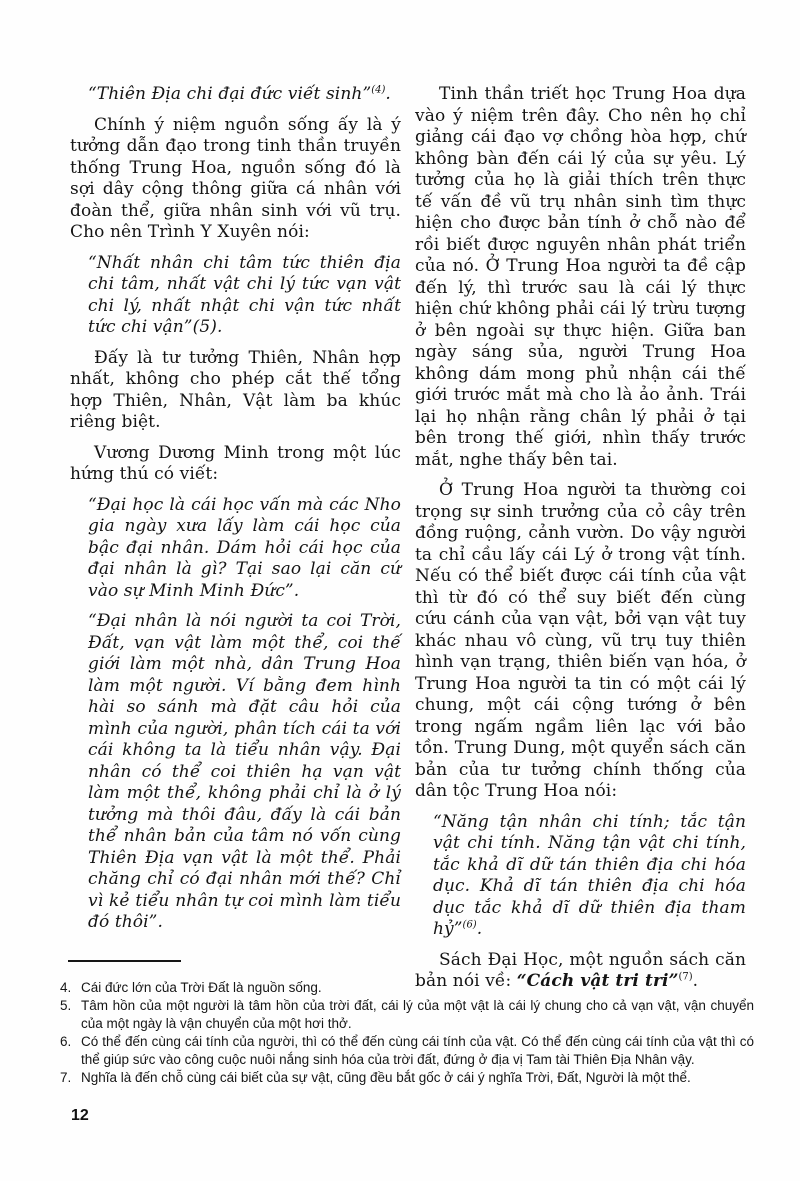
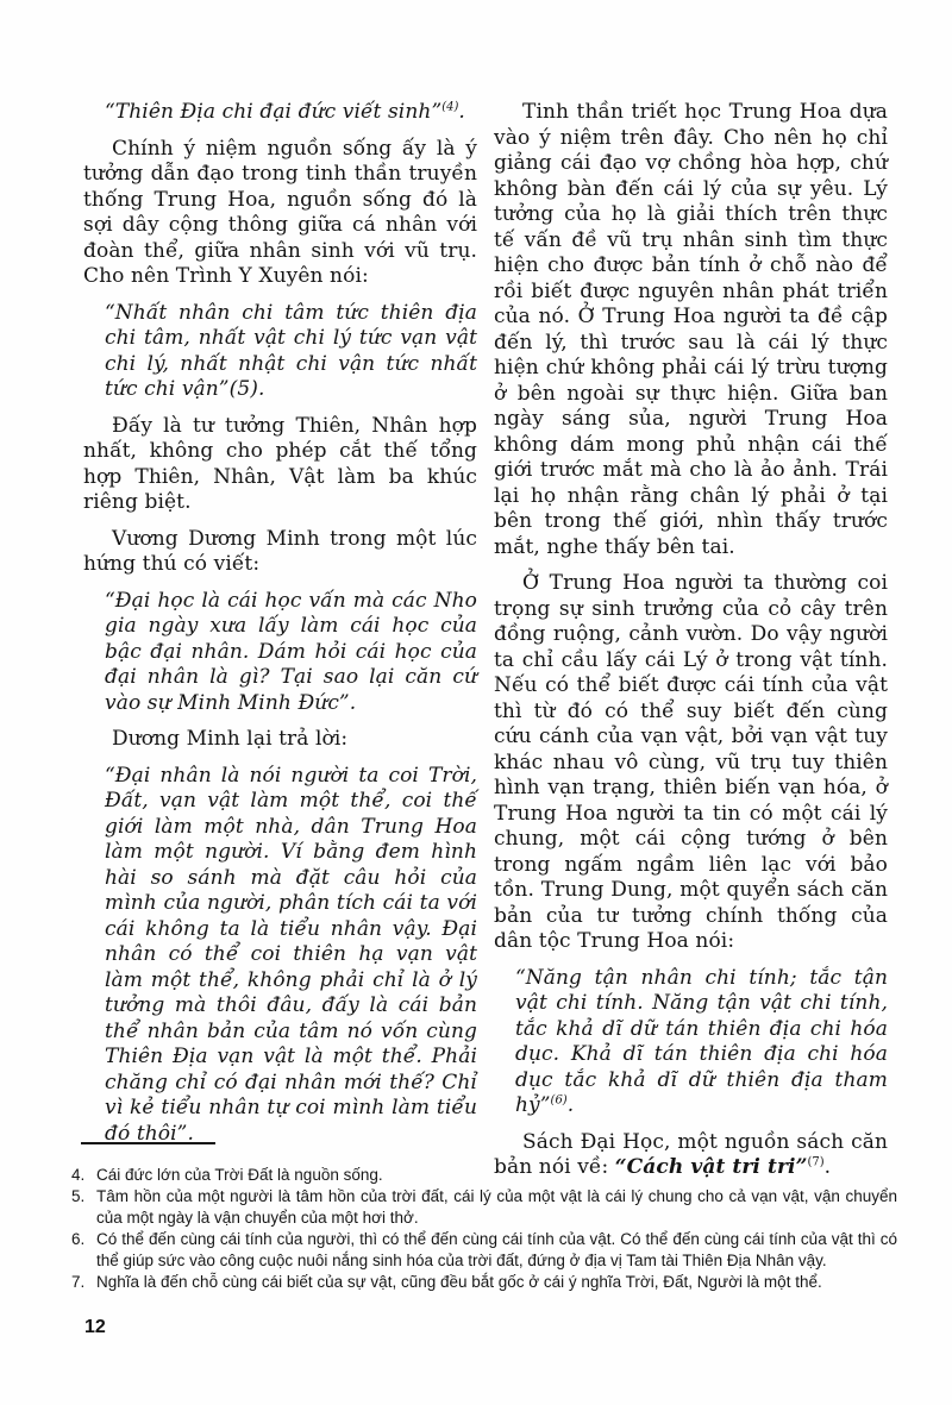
  “Thiên Địa chi đại đức viết sinh”(4).
  Chính ý niệm nguồn sống ấy là ý tưởng dẫn đạo trong tinh thần truyền thống Trung Hoa, nguồn sống đó là sợi dây cộng thông giữa cá nhân với đoàn thể, giữa nhân sinh với vũ trụ. Cho nên Trình Y Xuyên nói:
  “Nhất nhân chi tâm tức thiên địa chi tâm, nhất vật chi lý tức vạn vật chi lý, nhất nhật chi vận tức nhất tức chi vận”(5).
  Đấy là tư tưởng Thiên, Nhân hợp nhất, không cho phép cắt thế tổng hợp Thiên, Nhân, Vật làm ba khúc riêng biệt.
  Vương Dương Minh trong một lúc hứng thú có viết:
  “Đại học là cái học vấn mà các Nho gia ngày xưa lấy làm cái học của bậc đại nhân. Dám hỏi cái học của đại nhân là gì? Tại sao lại căn cứ vào sự Minh Minh Đức”.
+ Dương Minh lại trả lời:
  “Đại nhân là nói người ta coi Trời, Đất, vạn vật làm một thể, coi thế giới làm một nhà, dân Trung Hoa làm một người. Ví bằng đem hình hài so sánh mà đặt câu hỏi của mình của người, phân tích cái ta với cái không ta là tiểu nhân vậy. Đại nhân có thể coi thiên hạ vạn vật làm một thể, không phải chỉ là ở lý tưởng mà thôi đâu, đấy là cái bản thể nhân bản của tâm nó vốn cùng Thiên Địa vạn vật là một thể. Phải chăng chỉ có đại nhân mới thế? Chỉ vì kẻ tiểu nhân tự coi mình làm tiểu đó thôi”.
  Tinh thần triết học Trung Hoa dựa vào ý niệm trên đây. Cho nên họ chỉ giảng cái đạo vợ chồng hòa hợp, chứ không bàn đến cái lý của sự yêu. Lý tưởng của họ là giải thích trên thực tế vấn đề vũ trụ nhân sinh tìm thực hiện cho được bản tính ở chỗ nào để rồi biết được nguyên nhân phát triển của nó. Ở Trung Hoa người ta đề cập đến lý, thì trước sau là cái lý thực hiện chứ không phải cái lý trừu tượng ở bên ngoài sự thực hiện. Giữa ban ngày sáng sủa, người Trung Hoa không dám mong phủ nhận cái thế giới trước mắt mà cho là ảo ảnh. Trái lại họ nhận rằng chân lý phải ở tại bên trong thế giới, nhìn thấy trước mắt, nghe thấy bên tai.
  Ở Trung Hoa người ta thường coi trọng sự sinh trưởng của cỏ cây trên đồng ruộng, cảnh vườn. Do vậy người ta chỉ cầu lấy cái Lý ở trong vật tính. Nếu có thể biết được cái tính của vật thì từ đó có thể suy biết đến cùng cứu cánh của vạn vật, bởi vạn vật tuy khác nhau vô cùng, vũ trụ tuy thiên hình vạn trạng, thiên biến vạn hóa, ở Trung Hoa người ta tin có một cái lý chung, một cái cộng tướng ở bên trong ngấm ngầm liên lạc với bảo tồn. Trung Dung, một quyển sách căn bản của tư tưởng chính thống của dân tộc Trung Hoa nói:
  “Năng tận nhân chi tính; tắc tận vật chi tính. Năng tận vật chi tính, tắc khả dĩ dữ tán thiên địa chi hóa dục. Khả dĩ tán thiên địa chi hóa dục tắc khả dĩ dữ thiên địa tham hỷ”(6).
  Sách Đại Học, một nguồn sách căn bản nói về: “Cách vật tri tri”(7).
  4.
  Cái đức lớn của Trời Đất là nguồn sống.
  5.
  Tâm hồn của một người là tâm hồn của trời đất, cái lý của một vật là cái lý chung cho cả vạn vật, vận chuyển của một ngày là vận chuyển của một hơi thở.
  6.
  Có thể đến cùng cái tính của người, thì có thể đến cùng cái tính của vật. Có thể đến cùng cái tính của vật thì có thể giúp sức vào công cuộc nuôi nắng sinh hóa của trời đất, đứng ở địa vị Tam tài Thiên Địa Nhân vậy.
  7.
  Nghĩa là đến chỗ cùng cái biết của sự vật, cũng đều bắt gốc ở cái ý nghĩa Trời, Đất, Người là một thể.
  12
